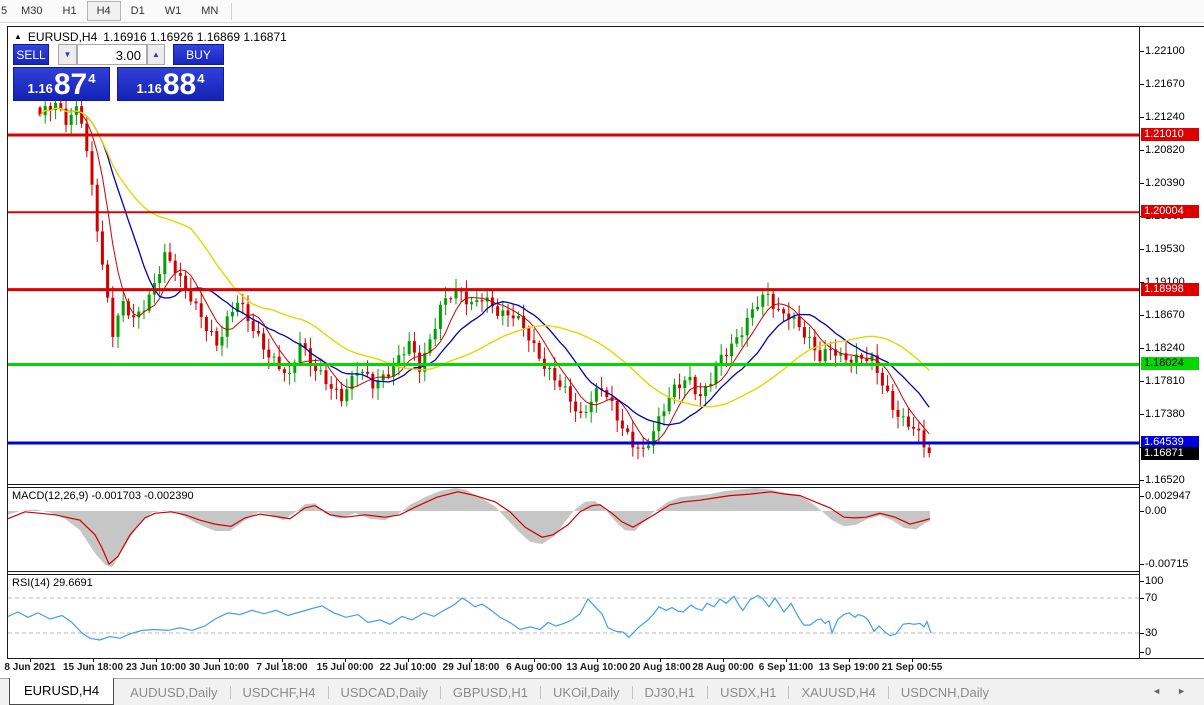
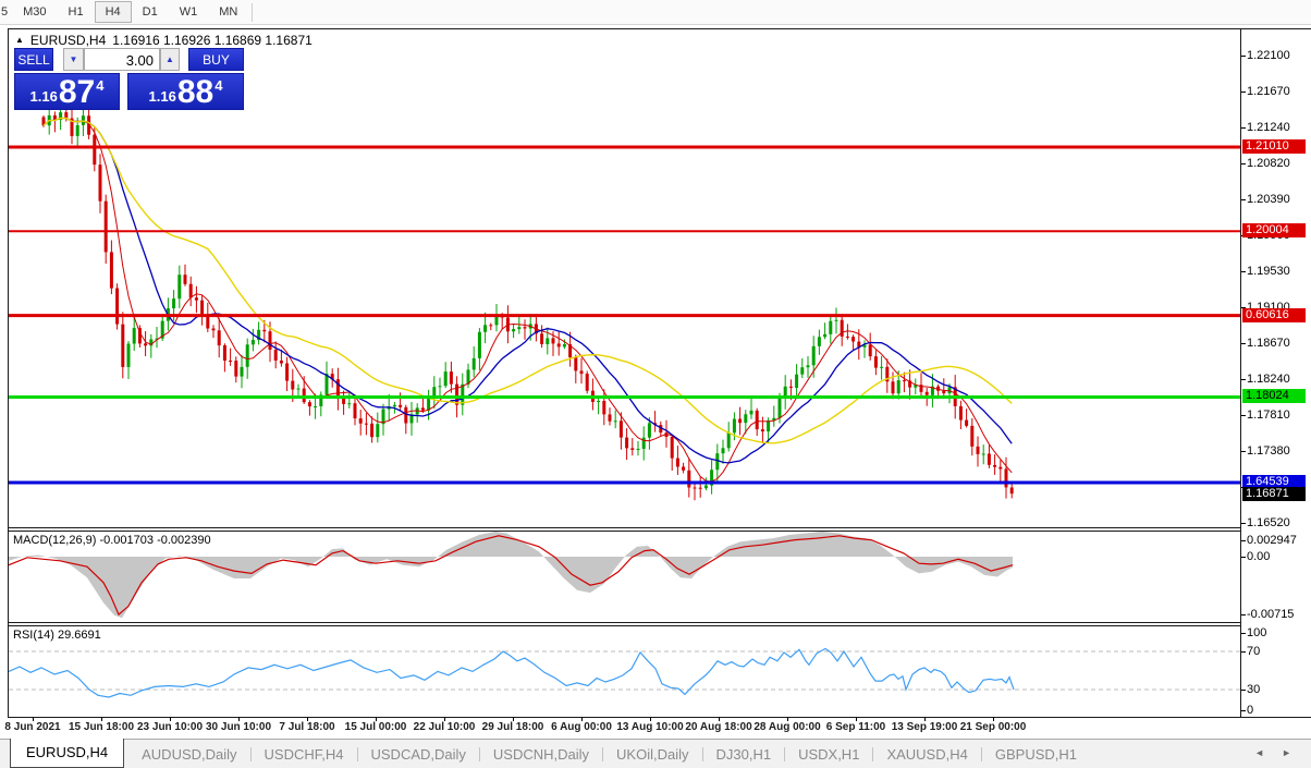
  5
  M30
  H1
  H4
  D1
  W1
  MN
  ▲
  EURUSD,H4
  1.16916 1.16926 1.16869 1.16871
  SELL
  ▼
  3.00
  ▲
  BUY
  1.16
  87
  4
  1.16
  88
  4
  MACD(12,26,9) -0.001703 -0.002390
  RSI(14) 29.6691
  1.22100
  1.21670
  1.21240
  1.20820
  1.20390
  1.19530
  1.18670
  1.18240
  1.17810
  1.17380
  1.16520
  0.002947
  0.00
  -0.00715
  100
  70
  30
  0
  1.21010
  1.20004
- 1.18998
+ 0.60616
  1.18024
  1.64539
  1.16871
  8 Jun 2021
  15 Jun 18:00
  23 Jun 10:00
  30 Jun 10:00
  7 Jul 18:00
  15 Jul 00:00
  22 Jul 10:00
  29 Jul 18:00
  6 Aug 00:00
  13 Aug 10:00
  20 Aug 18:00
  28 Aug 00:00
  6 Sep 11:00
  13 Sep 19:00
- 21 Sep 00:55
+ 21 Sep 00:00
  EURUSD,H4
  AUDUSD,Daily
  USDCHF,H4
  USDCAD,Daily
- GBPUSD,H1
+ USDCNH,Daily
  UKOil,Daily
  DJ30,H1
  USDX,H1
  XAUUSD,H4
- USDCNH,Daily
+ GBPUSD,H1
  ◄
  ►
